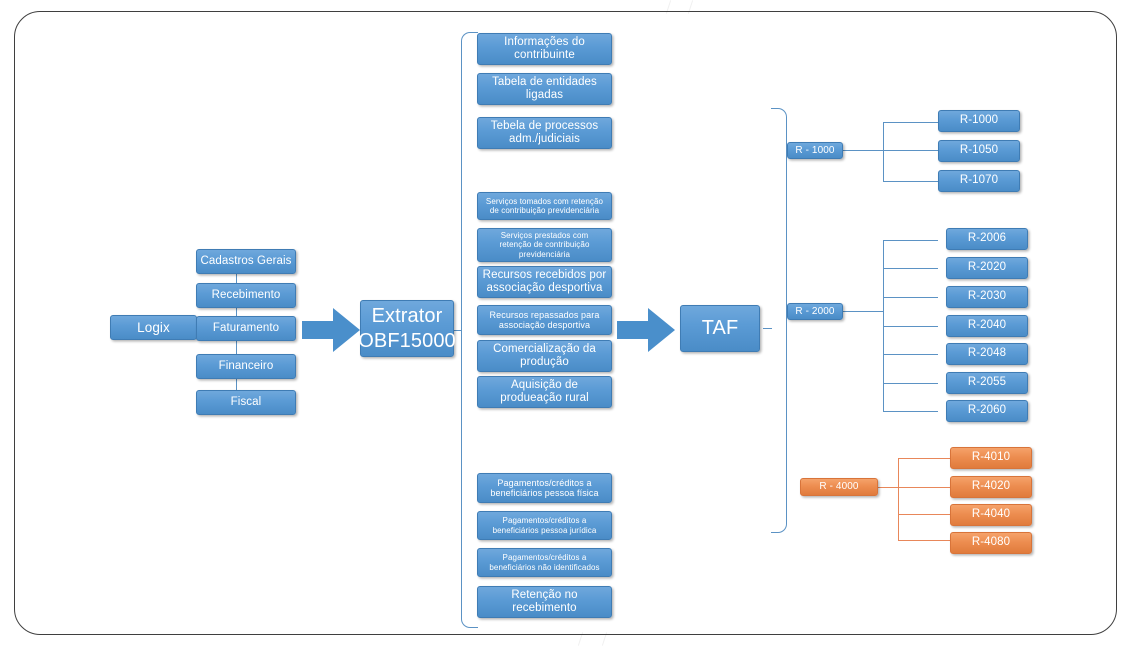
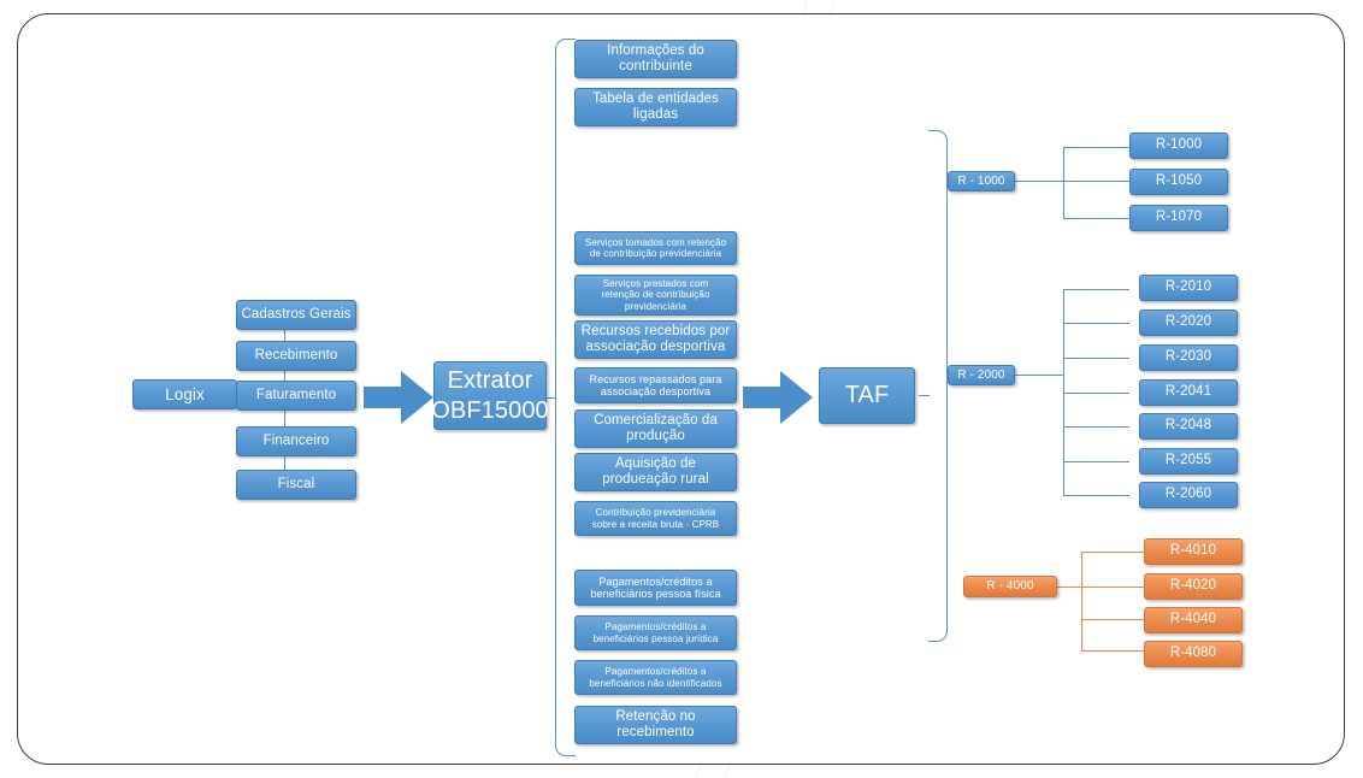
  Logix
  Cadastros Gerais
  Recebimento
  Faturamento
  Financeiro
  Fiscal
  Extrator
  OBF15000
  Informações do
  contribuinte
  Tabela de entidades
  ligadas
- Tebela de processos
- adm./judiciais
  Serviços tomados com retenção
  de contribuição previdenciária
  Serviços prestados com
  retenção de contribuição
  previdenciária
  Recursos recebidos por
  associação desportiva
  Recursos repassados para
  associação desportiva
  Comercialização da
  produção
  Aquisição de
  produeação rural
+ Contribuição previdenciária
+ sobre a receita bruta - CPRB
  Pagamentos/créditos a
  beneficiários pessoa física
  Pagamentos/créditos a
  beneficiários pessoa jurídica
  Pagamentos/créditos a
  beneficiários não identificados
  Retenção no
  recebimento
  TAF
  R - 1000
  R-1000
  R-1050
  R-1070
  R - 2000
- R-2006
+ R-2010
  R-2020
  R-2030
- R-2040
+ R-2041
  R-2048
  R-2055
  R-2060
  R - 4000
  R-4010
  R-4020
  R-4040
  R-4080
